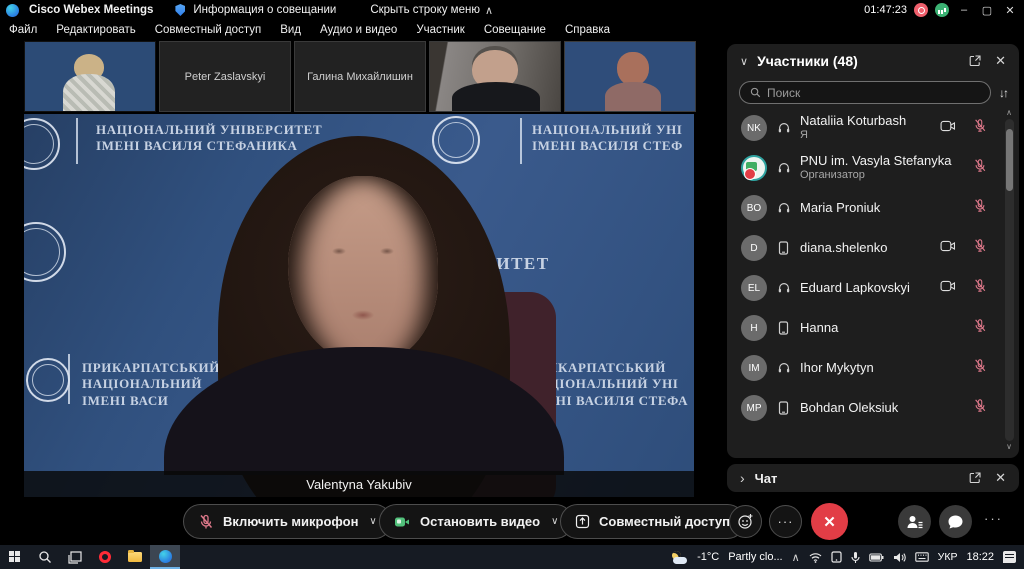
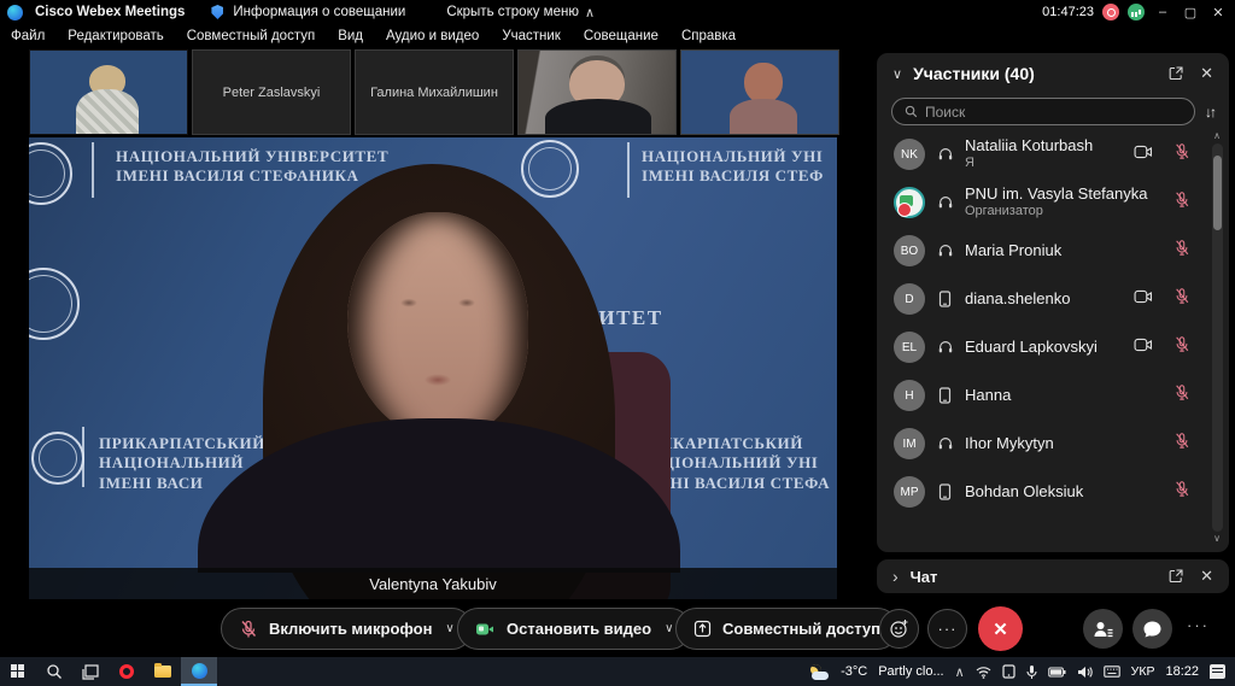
  Cisco Webex Meetings
  Информация о совещании
  Скрыть строку меню
  ∧
  01:47:23
  –
  ▢
  ✕
  Файл
  Редактировать
  Совместный доступ
  Вид
  Аудио и видео
  Участник
  Совещание
  Справка
  Peter Zaslavskyi
  Галина Михайлишин
  НАЦІОНАЛЬНИЙ УНІВЕРСИТЕТ
  ІМЕНІ ВАСИЛЯ СТЕФАНИКА
  НАЦІОНАЛЬНИЙ УНІ
  ІМЕНІ ВАСИЛЯ СТЕФ
  ПРИКАРПАТСЬКИЙ
  НАЦІОНАЛЬНИЙ
  ІМЕНІ ВАСИ
  КАРПАТСЬКИЙ
  ІОНАЛЬНИЙ УНІ
  НІ ВАСИЛЯ СТЕФА
  Valentyna Yakubiv
  ∨
- Участники (48)
+ Участники (40)
  ✕
  Поиск
  ↓↑
  NK
  Nataliia Koturbash
  Я
  PNU im. Vasyla Stefanyka
  Организатор
  BO
  Maria Proniuk
  D
  diana.shelenko
  EL
  Eduard Lapkovskyi
  H
  Hanna
  IM
  Ihor Mykytyn
  MP
  Bohdan Oleksiuk
  ∧
  ∨
  ›
  Чат
  ✕
  Включить микрофон
  ∨
  Остановить видео
  ∨
  Совместный доступ
  ···
  ✕
  ···
- -1°C
+ -3°C
  Partly clo...
  ∧
  УКР
  18:22
